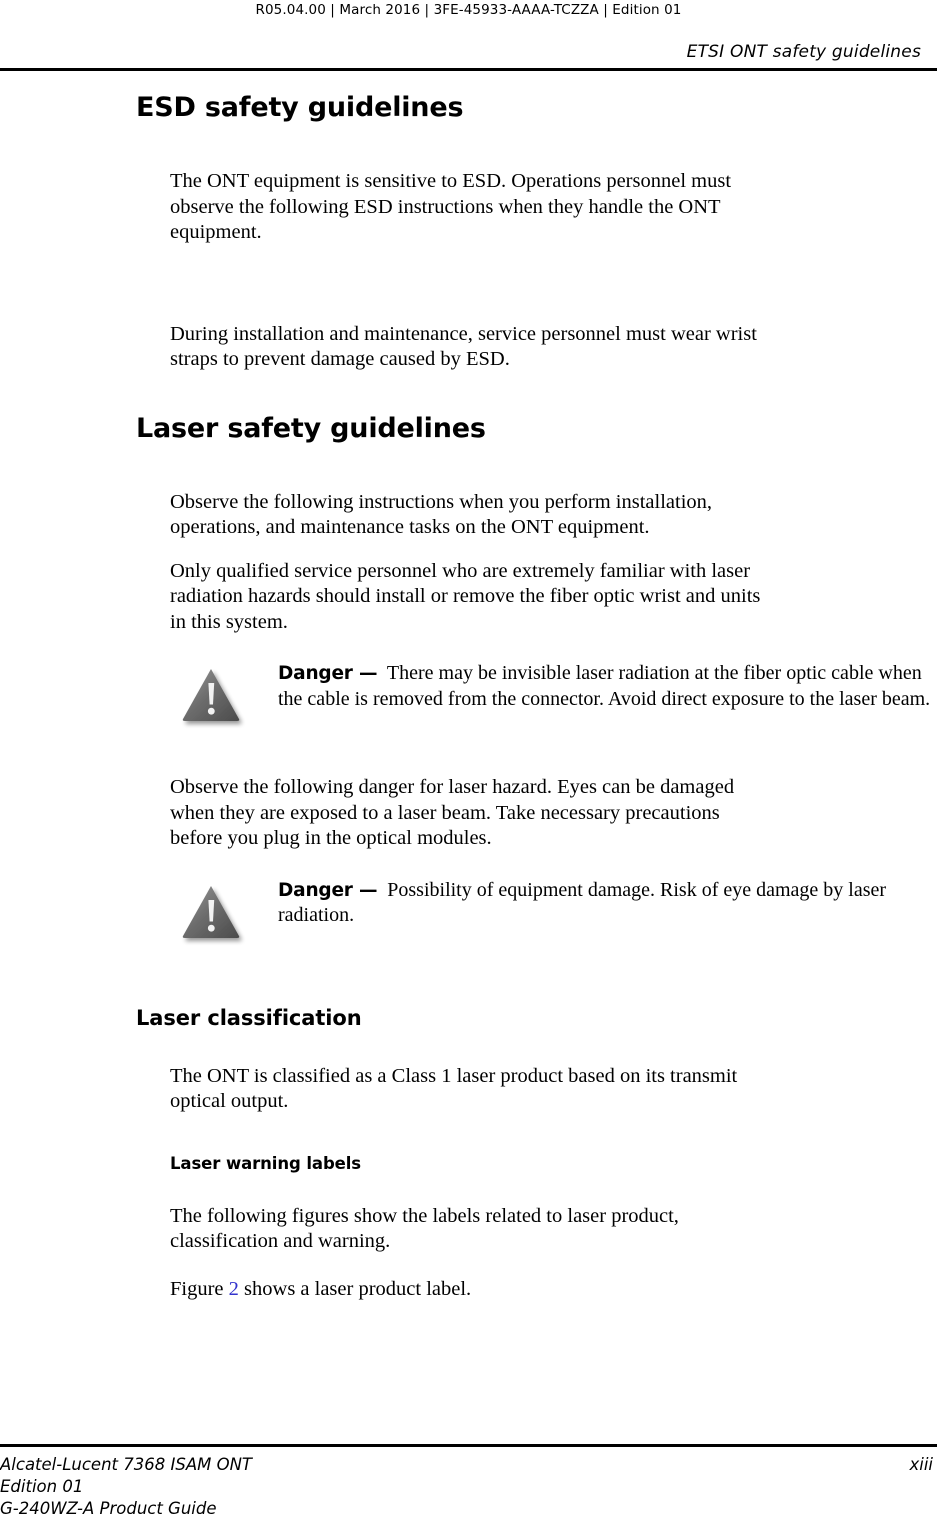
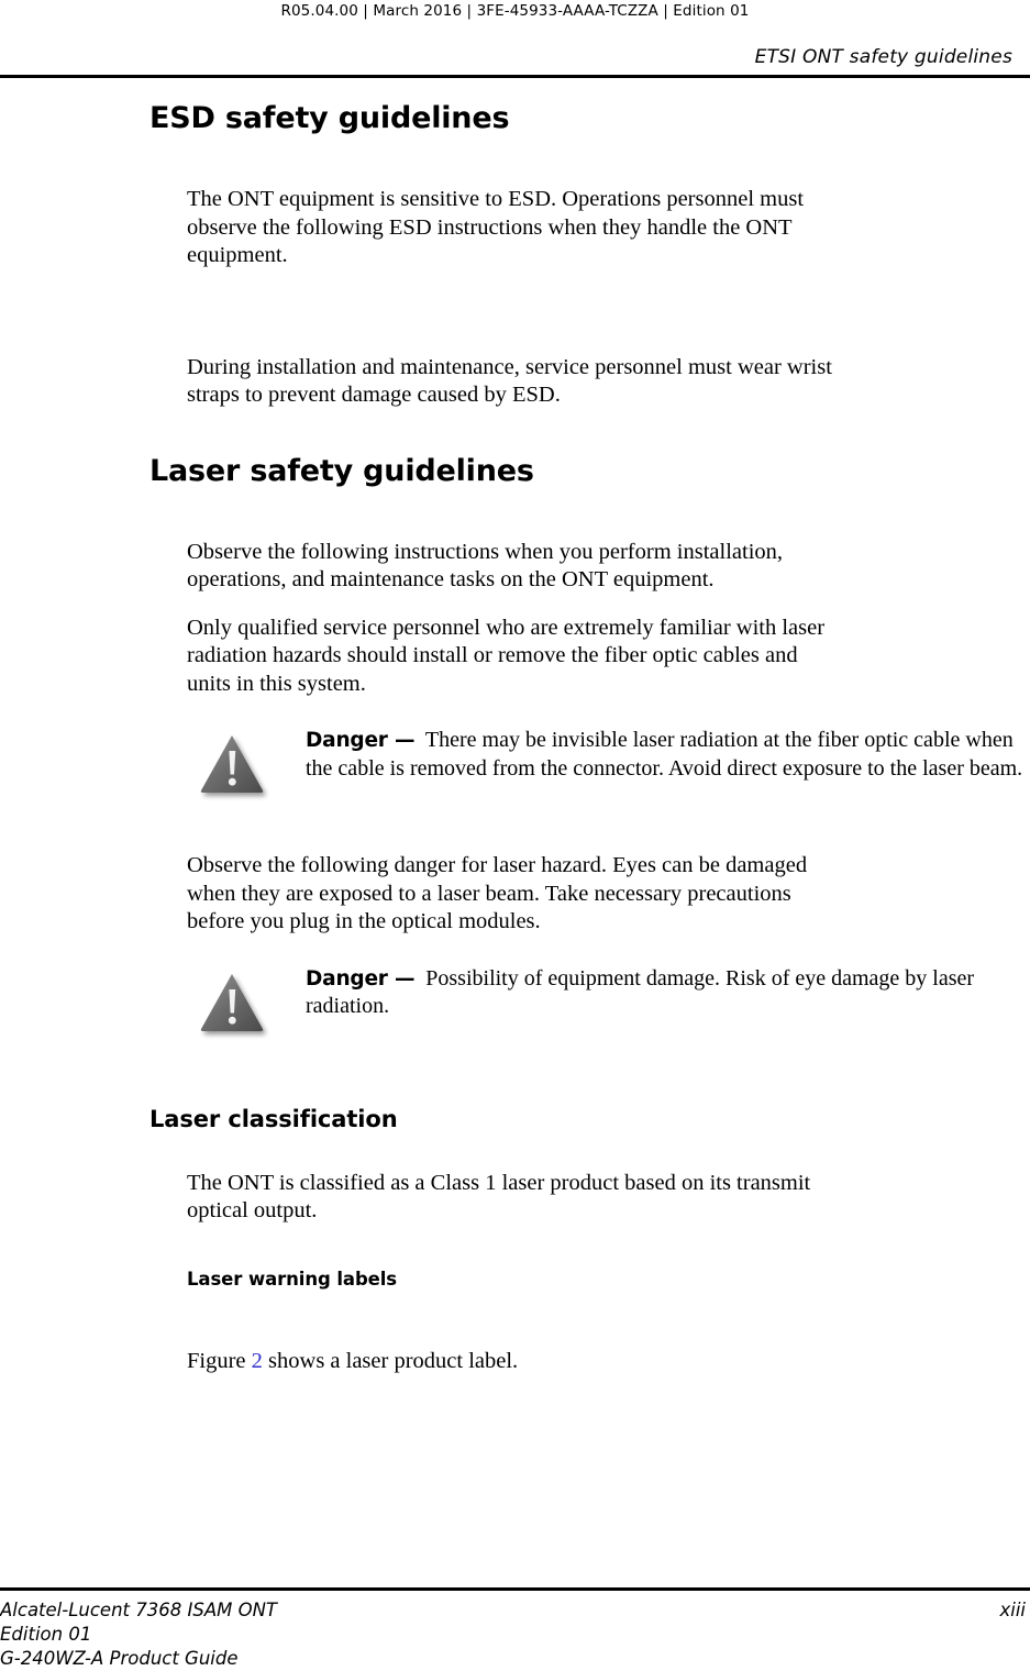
  R05.04.00 | March 2016 | 3FE-45933-AAAA-TCZZA | Edition 01
  ETSI ONT safety guidelines
  ESD safety guidelines
  The ONT equipment is sensitive to ESD. Operations personnel must observe the following ESD instructions when they handle the ONT equipment.
  During installation and maintenance, service personnel must wear wrist straps to prevent damage caused by ESD.
  Laser safety guidelines
  Observe the following instructions when you perform installation, operations, and maintenance tasks on the ONT equipment.
- Only qualified service personnel who are extremely familiar with laser radiation hazards should install or remove the fiber optic wrist and units in this system.
+ Only qualified service personnel who are extremely familiar with laser radiation hazards should install or remove the fiber optic cables and units in this system.
  Danger — There may be invisible laser radiation at the fiber optic cable when the cable is removed from the connector. Avoid direct exposure to the laser beam.
  Observe the following danger for laser hazard. Eyes can be damaged when they are exposed to a laser beam. Take necessary precautions before you plug in the optical modules.
  Danger — Possibility of equipment damage. Risk of eye damage by laser radiation.
  Laser classification
  The ONT is classified as a Class 1 laser product based on its transmit optical output.
  Laser warning labels
- The following figures show the labels related to laser product, classification and warning.
  Figure 2 shows a laser product label.
  Alcatel-Lucent 7368 ISAM ONT
  Edition 01
  G-240WZ-A Product Guide
  xiii
